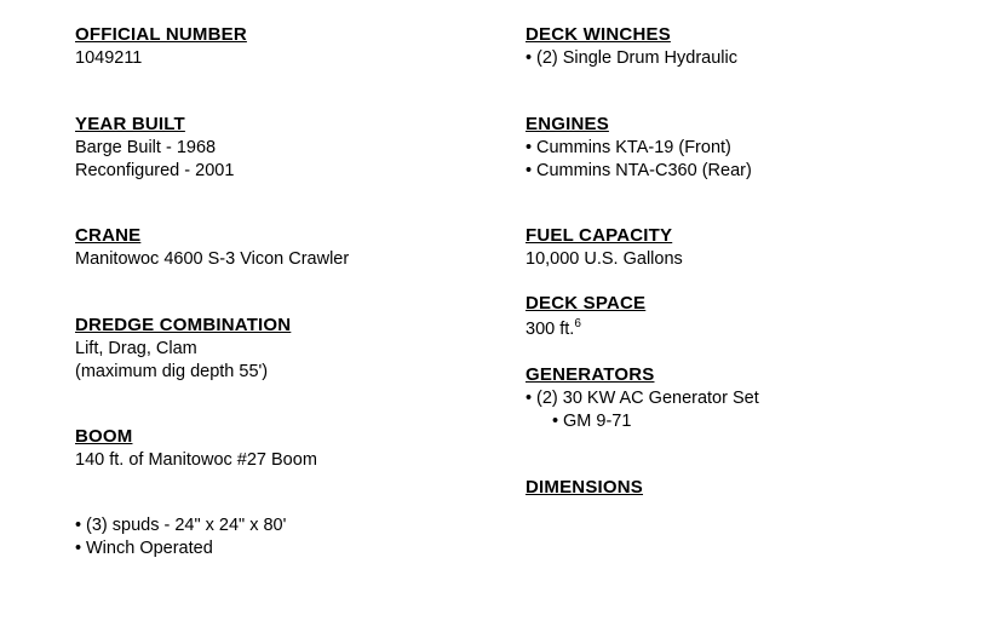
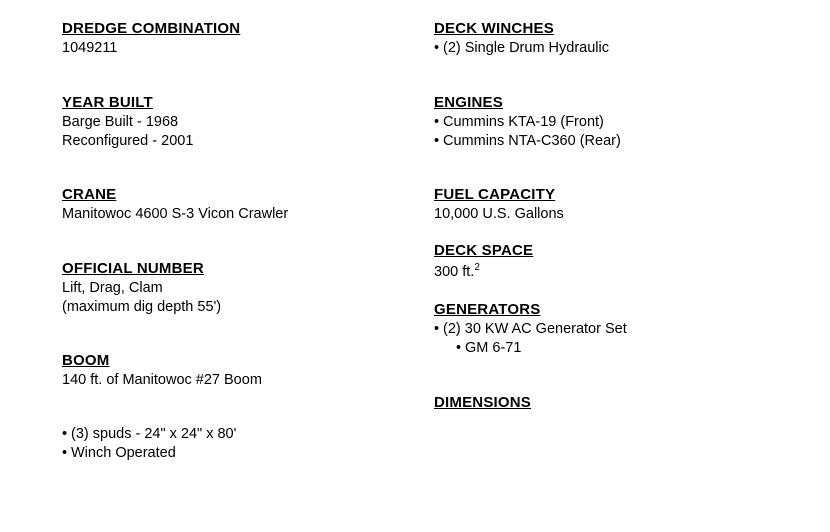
- OFFICIAL NUMBER
+ DREDGE COMBINATION
  1049211
  YEAR BUILT
  Barge Built - 1968
  Reconfigured - 2001
  CRANE
  Manitowoc 4600 S-3 Vicon Crawler
- DREDGE COMBINATION
+ OFFICIAL NUMBER
  Lift, Drag, Clam
  (maximum dig depth 55')
  BOOM
  140 ft. of Manitowoc #27 Boom
  • (3) spuds - 24" x 24" x 80'
  • Winch Operated
  DECK WINCHES
  • (2) Single Drum Hydraulic
  ENGINES
  • Cummins KTA-19 (Front)
  • Cummins NTA-C360 (Rear)
  FUEL CAPACITY
  10,000 U.S. Gallons
  DECK SPACE
- 300 ft.6
+ 300 ft.2
  GENERATORS
  • (2) 30 KW AC Generator Set
- • GM 9-71
+ • GM 6-71
  DIMENSIONS
